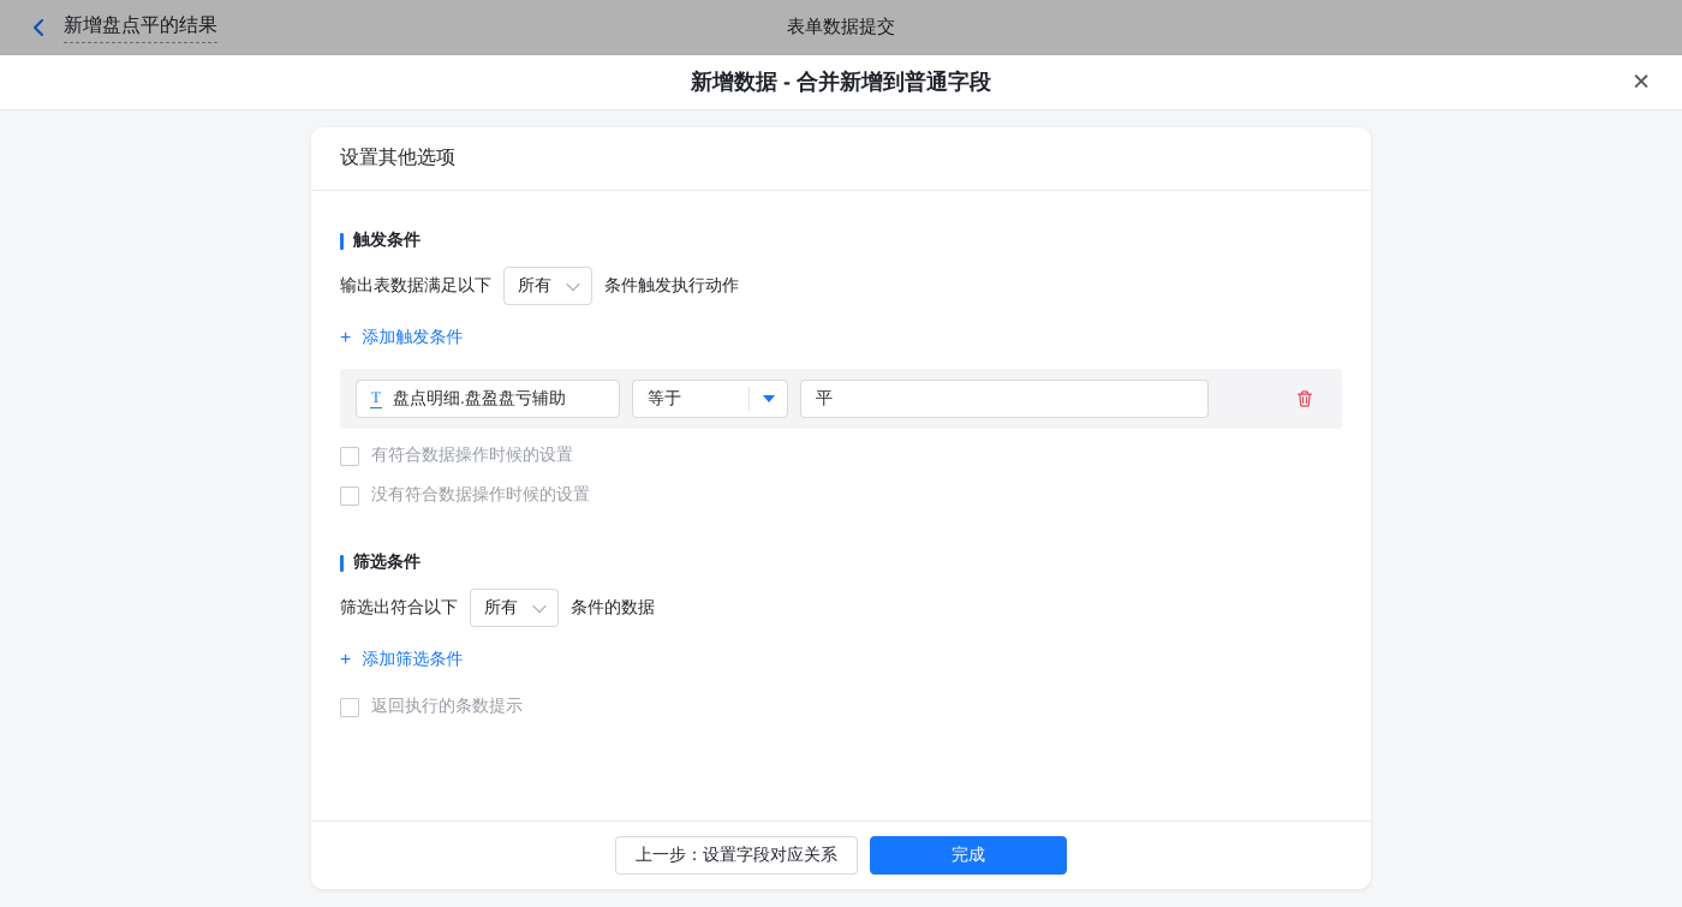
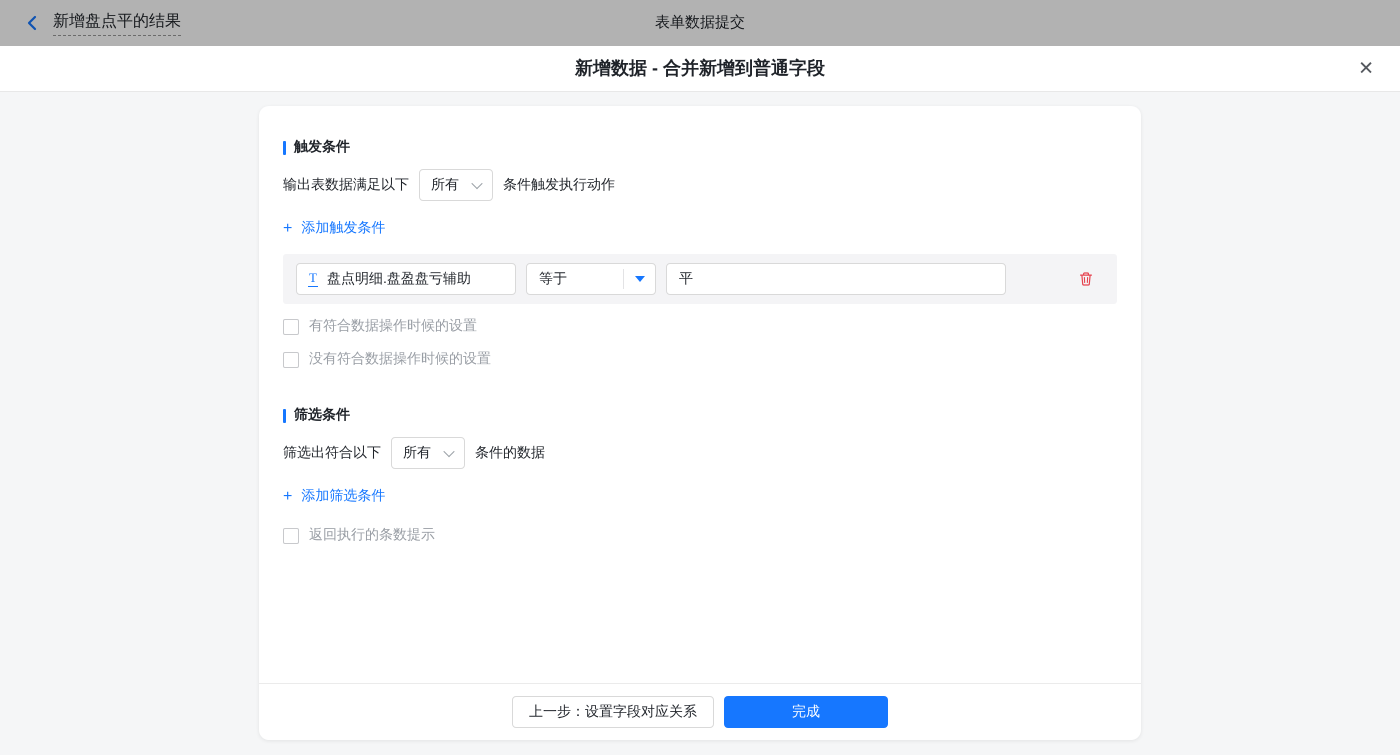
  新增盘点平的结果
  表单数据提交
  新增数据 - 合并新增到普通字段
  ✕
- 设置其他选项
  触发条件
  输出表数据满足以下
  所有
  条件触发执行动作
  +
  添加触发条件
  T
  盘点明细.盘盈盘亏辅助
  等于
  平
  有符合数据操作时候的设置
  没有符合数据操作时候的设置
  筛选条件
  筛选出符合以下
  所有
  条件的数据
  +
  添加筛选条件
  返回执行的条数提示
  上一步：设置字段对应关系
  完成
